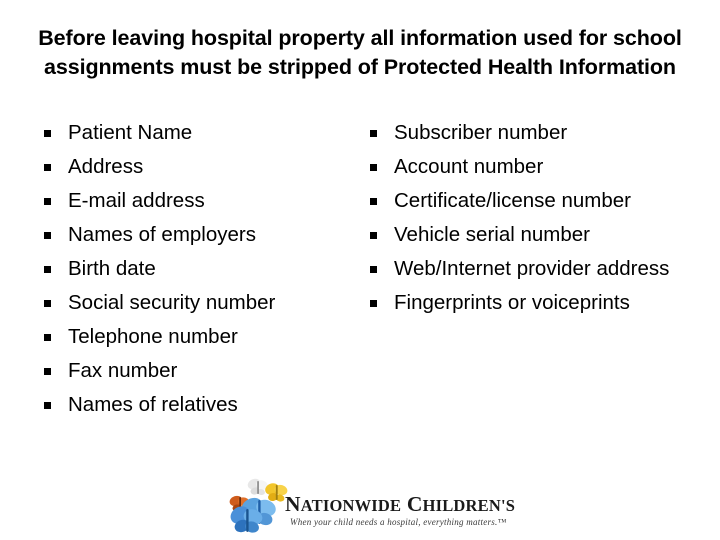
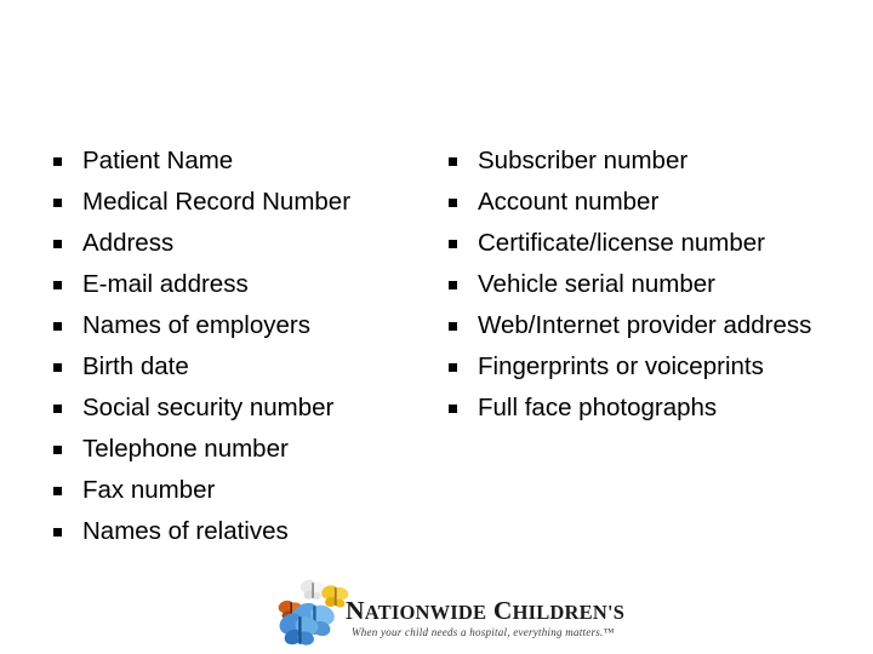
- Before leaving hospital property all information used for school assignments must be stripped of Protected Health Information
  Patient Name
+ Medical Record Number
  Address
  E-mail address
  Names of employers
  Birth date
  Social security number
  Telephone number
  Fax number
  Names of relatives
  Subscriber number
  Account number
  Certificate/license number
  Vehicle serial number
  Web/Internet provider address
  Fingerprints or voiceprints
+ Full face photographs
  NATIONWIDE CHILDREN'S
  When your child needs a hospital, everything matters.™
